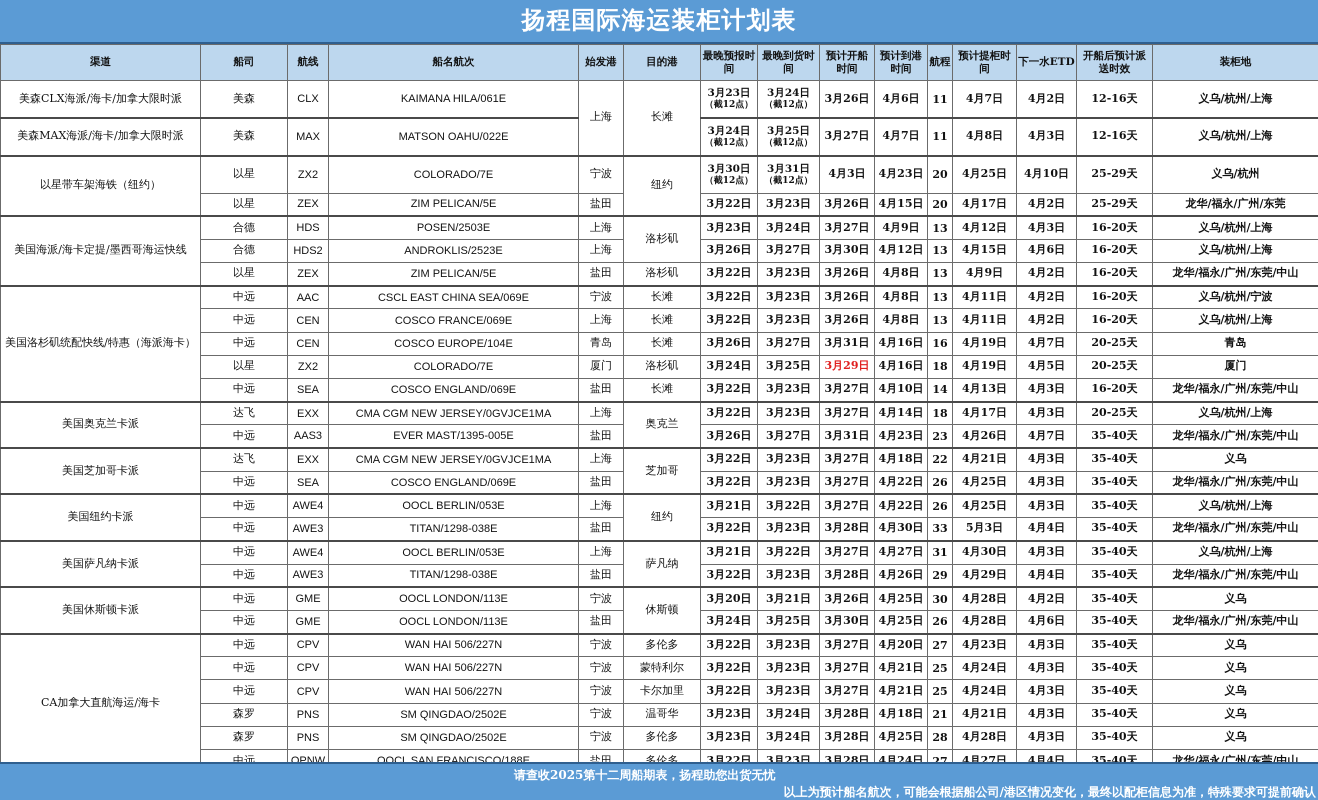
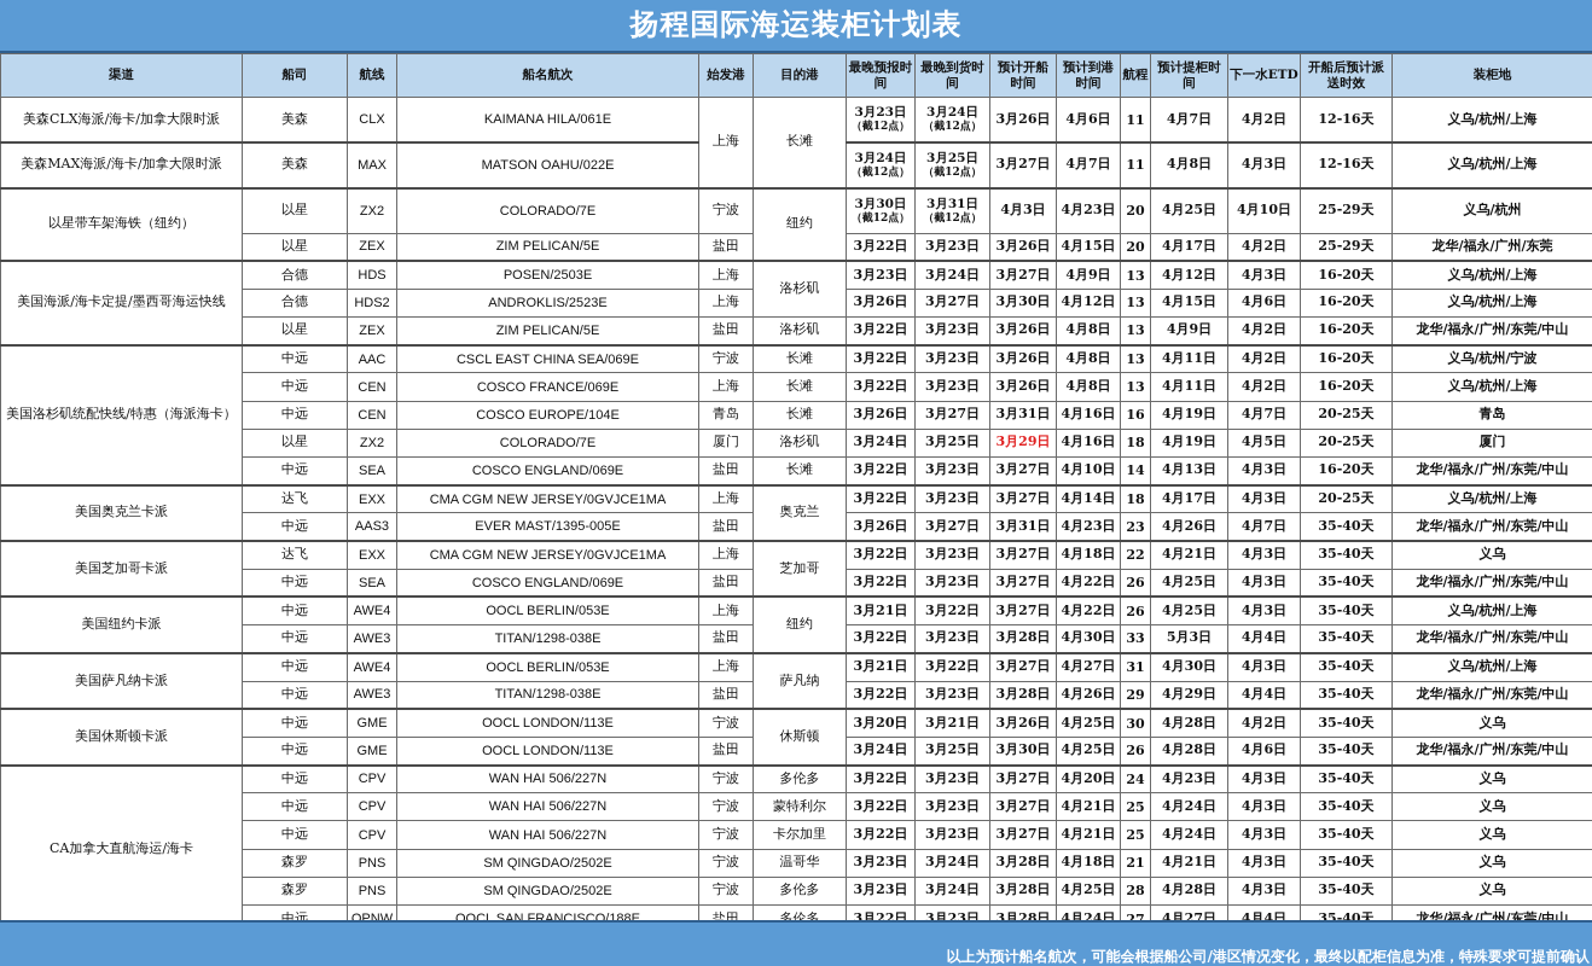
  扬程国际海运装柜计划表
  渠道	船司	航线	船名航次	始发港	目的港	最晚预报时间	最晚到货时间	预计开船时间	预计到港时间	航程	预计提柜时间	下一水ETD	开船后预计派送时效	装柜地
  美森CLX海派/海卡/加拿大限时派	美森	CLX	KAIMANA HILA/061E	上海	长滩	3月23日（截12点）	3月24日（截12点）	3月26日	4月6日	11	4月7日	4月2日	12-16天	义乌/杭州/上海
  美森MAX海派/海卡/加拿大限时派	美森	MAX	MATSON OAHU/022E	3月24日（截12点）	3月25日（截12点）	3月27日	4月7日	11	4月8日	4月3日	12-16天	义乌/杭州/上海
  以星带车架海铁（纽约）	以星	ZX2	COLORADO/7E	宁波	纽约	3月30日（截12点）	3月31日（截12点）	4月3日	4月23日	20	4月25日	4月10日	25-29天	义乌/杭州
  以星	ZEX	ZIM PELICAN/5E	盐田	3月22日	3月23日	3月26日	4月15日	20	4月17日	4月2日	25-29天	龙华/福永/广州/东莞
  美国海派/海卡定提/墨西哥海运快线	合德	HDS	POSEN/2503E	上海	洛杉矶	3月23日	3月24日	3月27日	4月9日	13	4月12日	4月3日	16-20天	义乌/杭州/上海
  合德	HDS2	ANDROKLIS/2523E	上海	3月26日	3月27日	3月30日	4月12日	13	4月15日	4月6日	16-20天	义乌/杭州/上海
  以星	ZEX	ZIM PELICAN/5E	盐田	洛杉矶	3月22日	3月23日	3月26日	4月8日	13	4月9日	4月2日	16-20天	龙华/福永/广州/东莞/中山
  美国洛杉矶统配快线/特惠（海派海卡）	中远	AAC	CSCL EAST CHINA SEA/069E	宁波	长滩	3月22日	3月23日	3月26日	4月8日	13	4月11日	4月2日	16-20天	义乌/杭州/宁波
  中远	CEN	COSCO FRANCE/069E	上海	长滩	3月22日	3月23日	3月26日	4月8日	13	4月11日	4月2日	16-20天	义乌/杭州/上海
  中远	CEN	COSCO EUROPE/104E	青岛	长滩	3月26日	3月27日	3月31日	4月16日	16	4月19日	4月7日	20-25天	青岛
  以星	ZX2	COLORADO/7E	厦门	洛杉矶	3月24日	3月25日	3月29日	4月16日	18	4月19日	4月5日	20-25天	厦门
  中远	SEA	COSCO ENGLAND/069E	盐田	长滩	3月22日	3月23日	3月27日	4月10日	14	4月13日	4月3日	16-20天	龙华/福永/广州/东莞/中山
  美国奥克兰卡派	达飞	EXX	CMA CGM NEW JERSEY/0GVJCE1MA	上海	奥克兰	3月22日	3月23日	3月27日	4月14日	18	4月17日	4月3日	20-25天	义乌/杭州/上海
  中远	AAS3	EVER MAST/1395-005E	盐田	3月26日	3月27日	3月31日	4月23日	23	4月26日	4月7日	35-40天	龙华/福永/广州/东莞/中山
  美国芝加哥卡派	达飞	EXX	CMA CGM NEW JERSEY/0GVJCE1MA	上海	芝加哥	3月22日	3月23日	3月27日	4月18日	22	4月21日	4月3日	35-40天	义乌
  中远	SEA	COSCO ENGLAND/069E	盐田	3月22日	3月23日	3月27日	4月22日	26	4月25日	4月3日	35-40天	龙华/福永/广州/东莞/中山
  美国纽约卡派	中远	AWE4	OOCL BERLIN/053E	上海	纽约	3月21日	3月22日	3月27日	4月22日	26	4月25日	4月3日	35-40天	义乌/杭州/上海
  中远	AWE3	TITAN/1298-038E	盐田	3月22日	3月23日	3月28日	4月30日	33	5月3日	4月4日	35-40天	龙华/福永/广州/东莞/中山
  美国萨凡纳卡派	中远	AWE4	OOCL BERLIN/053E	上海	萨凡纳	3月21日	3月22日	3月27日	4月27日	31	4月30日	4月3日	35-40天	义乌/杭州/上海
  中远	AWE3	TITAN/1298-038E	盐田	3月22日	3月23日	3月28日	4月26日	29	4月29日	4月4日	35-40天	龙华/福永/广州/东莞/中山
  美国休斯顿卡派	中远	GME	OOCL LONDON/113E	宁波	休斯顿	3月20日	3月21日	3月26日	4月25日	30	4月28日	4月2日	35-40天	义乌
  中远	GME	OOCL LONDON/113E	盐田	3月24日	3月25日	3月30日	4月25日	26	4月28日	4月6日	35-40天	龙华/福永/广州/东莞/中山
- CA加拿大直航海运/海卡	中远	CPV	WAN HAI 506/227N	宁波	多伦多	3月22日	3月23日	3月27日	4月20日	27	4月23日	4月3日	35-40天	义乌
+ CA加拿大直航海运/海卡	中远	CPV	WAN HAI 506/227N	宁波	多伦多	3月22日	3月23日	3月27日	4月20日	24	4月23日	4月3日	35-40天	义乌
  中远	CPV	WAN HAI 506/227N	宁波	蒙特利尔	3月22日	3月23日	3月27日	4月21日	25	4月24日	4月3日	35-40天	义乌
  中远	CPV	WAN HAI 506/227N	宁波	卡尔加里	3月22日	3月23日	3月27日	4月21日	25	4月24日	4月3日	35-40天	义乌
  森罗	PNS	SM QINGDAO/2502E	宁波	温哥华	3月23日	3月24日	3月28日	4月18日	21	4月21日	4月3日	35-40天	义乌
  森罗	PNS	SM QINGDAO/2502E	宁波	多伦多	3月23日	3月24日	3月28日	4月25日	28	4月28日	4月3日	35-40天	义乌
- 请查收2025第十二周船期表，扬程助您出货无忧
  以上为预计船名航次，可能会根据船公司/港区情况变化，最终以配柜信息为准，特殊要求可提前确认
